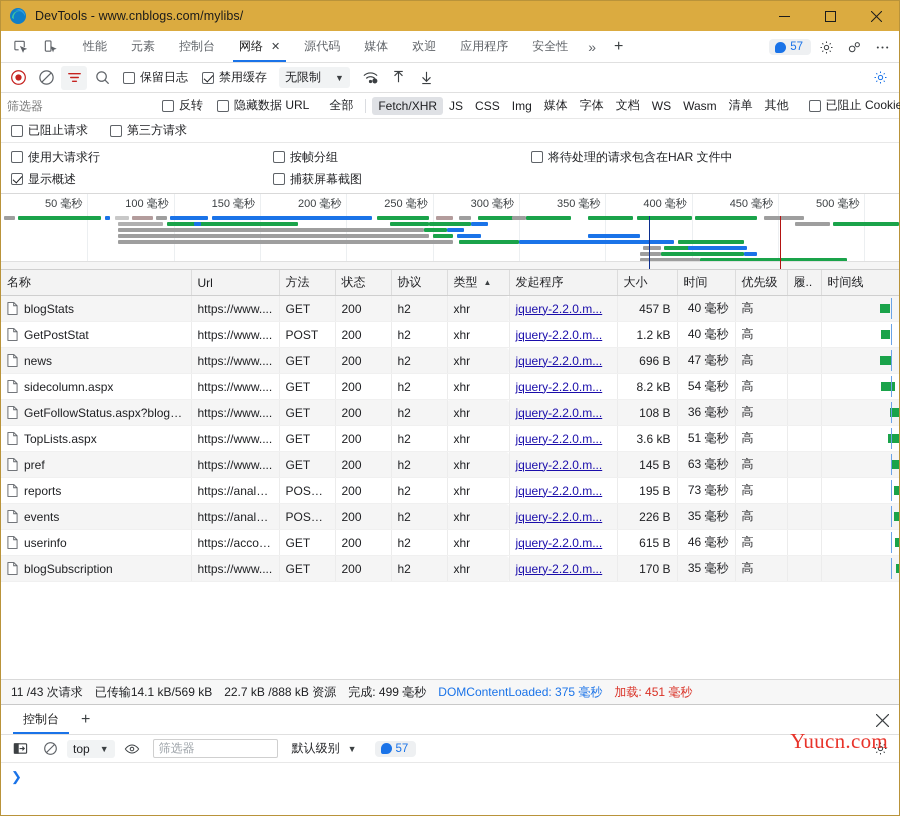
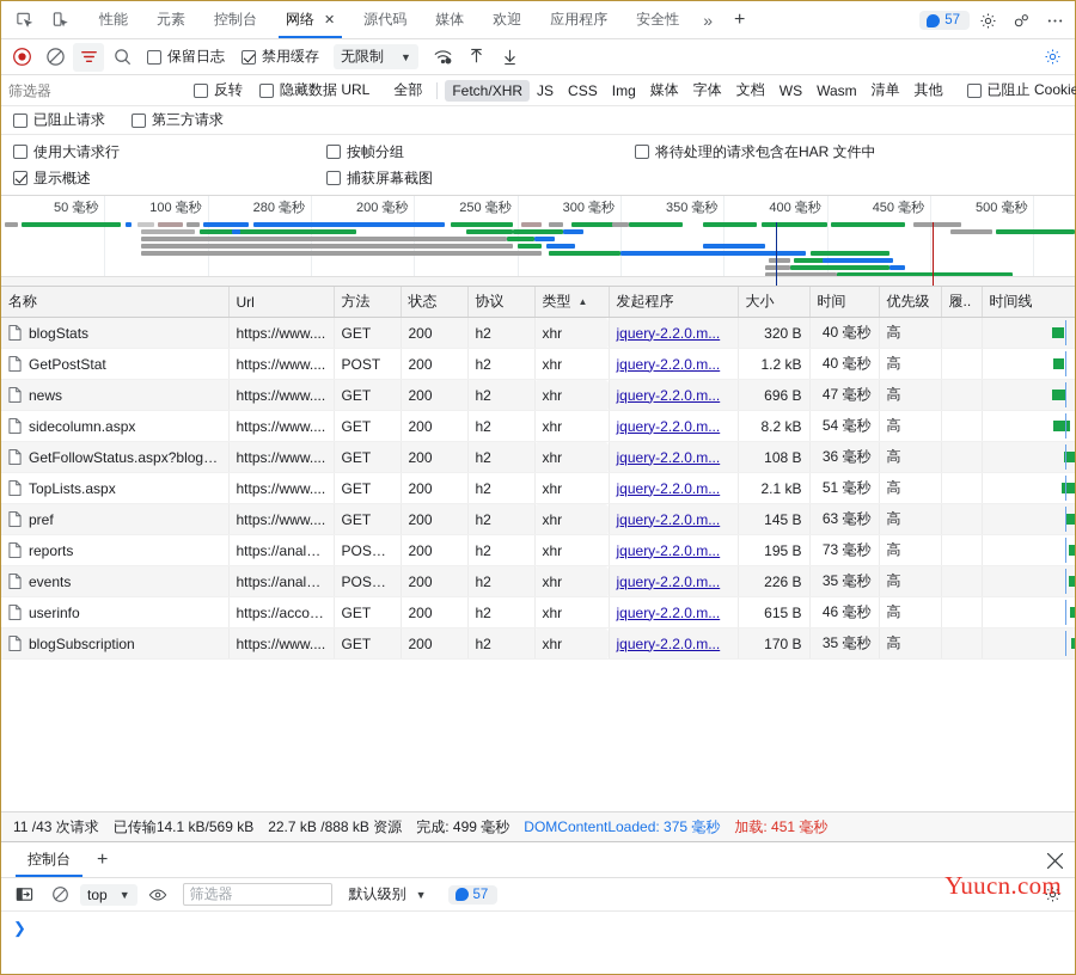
- DevTools - www.cnblogs.com/mylibs/
  性能
  元素
  控制台
  网络
  ✕
  源代码
  媒体
  欢迎
  应用程序
  安全性
  »
  +
  57
  保留日志
  禁用缓存
  无限制
  ▼
  筛选器
  反转
  隐藏数据 URL
  全部
  Fetch/XHR
  JS
  CSS
  Img
  媒体
  字体
  文档
  WS
  Wasm
  清单
  其他
  已阻止 Cookie
  已阻止请求
  第三方请求
  使用大请求行
  按帧分组
  将待处理的请求包含在HAR 文件中
  显示概述
  捕获屏幕截图
  50 毫秒
  100 毫秒
- 150 毫秒
+ 280 毫秒
  200 毫秒
  250 毫秒
  300 毫秒
  350 毫秒
  400 毫秒
  450 毫秒
  500 毫秒
  名称	Url	方法	状态	协议	类型 ▲	发起程序	大小	时间	优先级	履..	时间线
- blogStats	https://www....	GET	200	h2	xhr	jquery-2.2.0.m...	457 B	40 毫秒	高
+ blogStats	https://www....	GET	200	h2	xhr	jquery-2.2.0.m...	320 B	40 毫秒	高
  GetPostStat	https://www....	POST	200	h2	xhr	jquery-2.2.0.m...	1.2 kB	40 毫秒	高
  news	https://www....	GET	200	h2	xhr	jquery-2.2.0.m...	696 B	47 毫秒	高
  sidecolumn.aspx	https://www....	GET	200	h2	xhr	jquery-2.2.0.m...	8.2 kB	54 毫秒	高
  GetFollowStatus.aspx?blogU...	https://www....	GET	200	h2	xhr	jquery-2.2.0.m...	108 B	36 毫秒	高
- TopLists.aspx	https://www....	GET	200	h2	xhr	jquery-2.2.0.m...	3.6 kB	51 毫秒	高
+ TopLists.aspx	https://www....	GET	200	h2	xhr	jquery-2.2.0.m...	2.1 kB	51 毫秒	高
  pref	https://www....	GET	200	h2	xhr	jquery-2.2.0.m...	145 B	63 毫秒	高
  reports	https://analyt...	POST ...	200	h2	xhr	jquery-2.2.0.m...	195 B	73 毫秒	高
  events	https://analyt...	POST ...	200	h2	xhr	jquery-2.2.0.m...	226 B	35 毫秒	高
  userinfo	https://accou...	GET	200	h2	xhr	jquery-2.2.0.m...	615 B	46 毫秒	高
  blogSubscription	https://www....	GET	200	h2	xhr	jquery-2.2.0.m...	170 B	35 毫秒	高
  11 /43 次请求
  已传输14.1 kB/569 kB
  22.7 kB /888 kB 资源
  完成: 499 毫秒
  DOMContentLoaded: 375 毫秒
  加载: 451 毫秒
  控制台
  +
  top
  ▼
  筛选器
  默认级别
  ▼
  57
  ❯
  Yuucn.com
